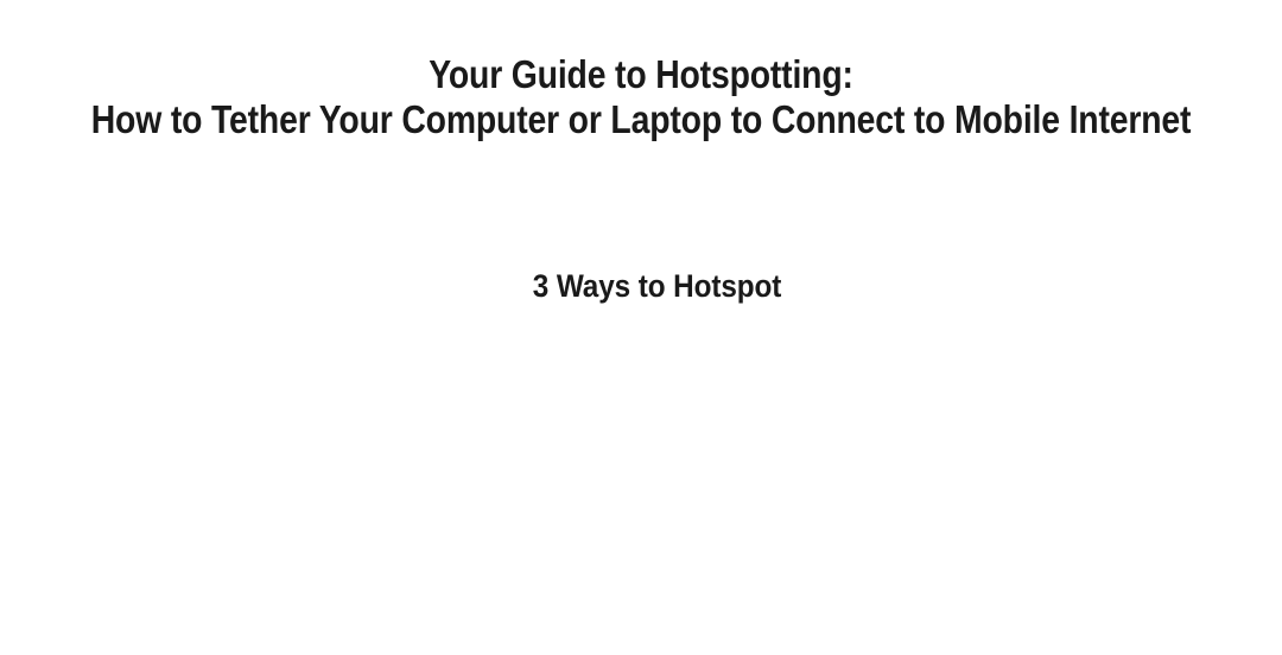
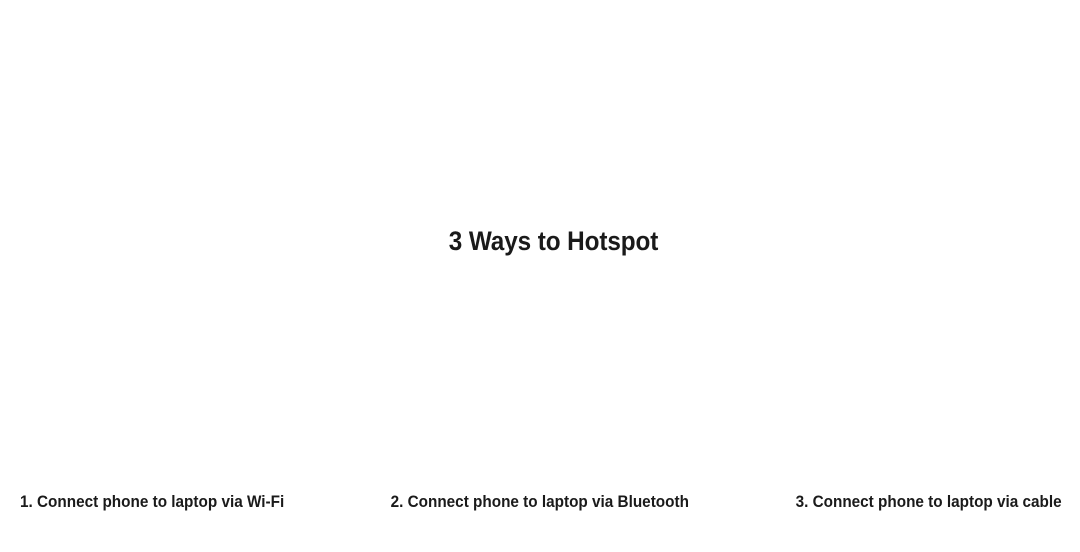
- Your Guide to Hotspotting:
- How to Tether Your Computer or Laptop to Connect to Mobile Internet
  3 Ways to Hotspot
+ 1. Connect phone to laptop via Wi-Fi
+ 2. Connect phone to laptop via Bluetooth
+ 3. Connect phone to laptop via cable
